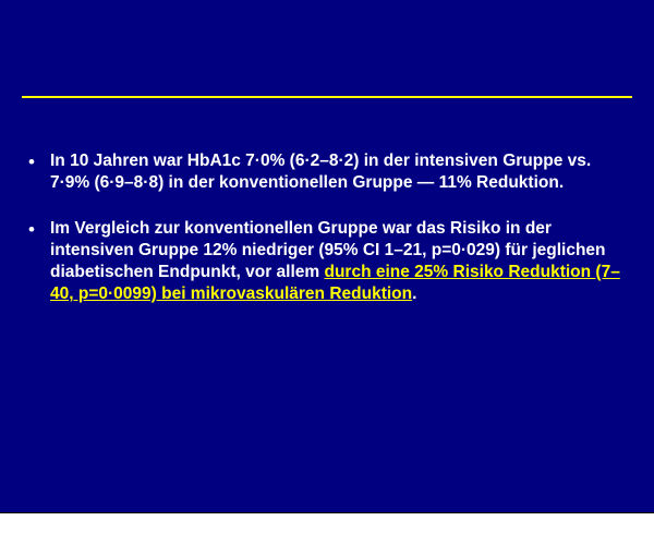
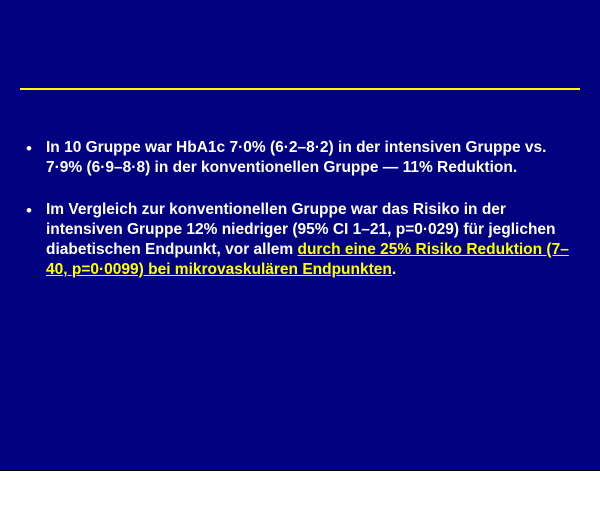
  •
- In 10 Jahren war HbA1c 7·0% (6·2–8·2) in der intensiven Gruppe vs. 7·9% (6·9–8·8) in der konventionellen Gruppe — 11% Reduktion.
+ In 10 Gruppe war HbA1c 7·0% (6·2–8·2) in der intensiven Gruppe vs. 7·9% (6·9–8·8) in der konventionellen Gruppe — 11% Reduktion.
  •
- Im Vergleich zur konventionellen Gruppe war das Risiko in der intensiven Gruppe 12% niedriger (95% CI 1–21, p=0·029) für jeglichen diabetischen Endpunkt, vor allem durch eine 25% Risiko Reduktion (7–40, p=0·0099) bei mikrovaskulären Reduktion.
+ Im Vergleich zur konventionellen Gruppe war das Risiko in der intensiven Gruppe 12% niedriger (95% CI 1–21, p=0·029) für jeglichen diabetischen Endpunkt, vor allem durch eine 25% Risiko Reduktion (7–40, p=0·0099) bei mikrovaskulären Endpunkten.
